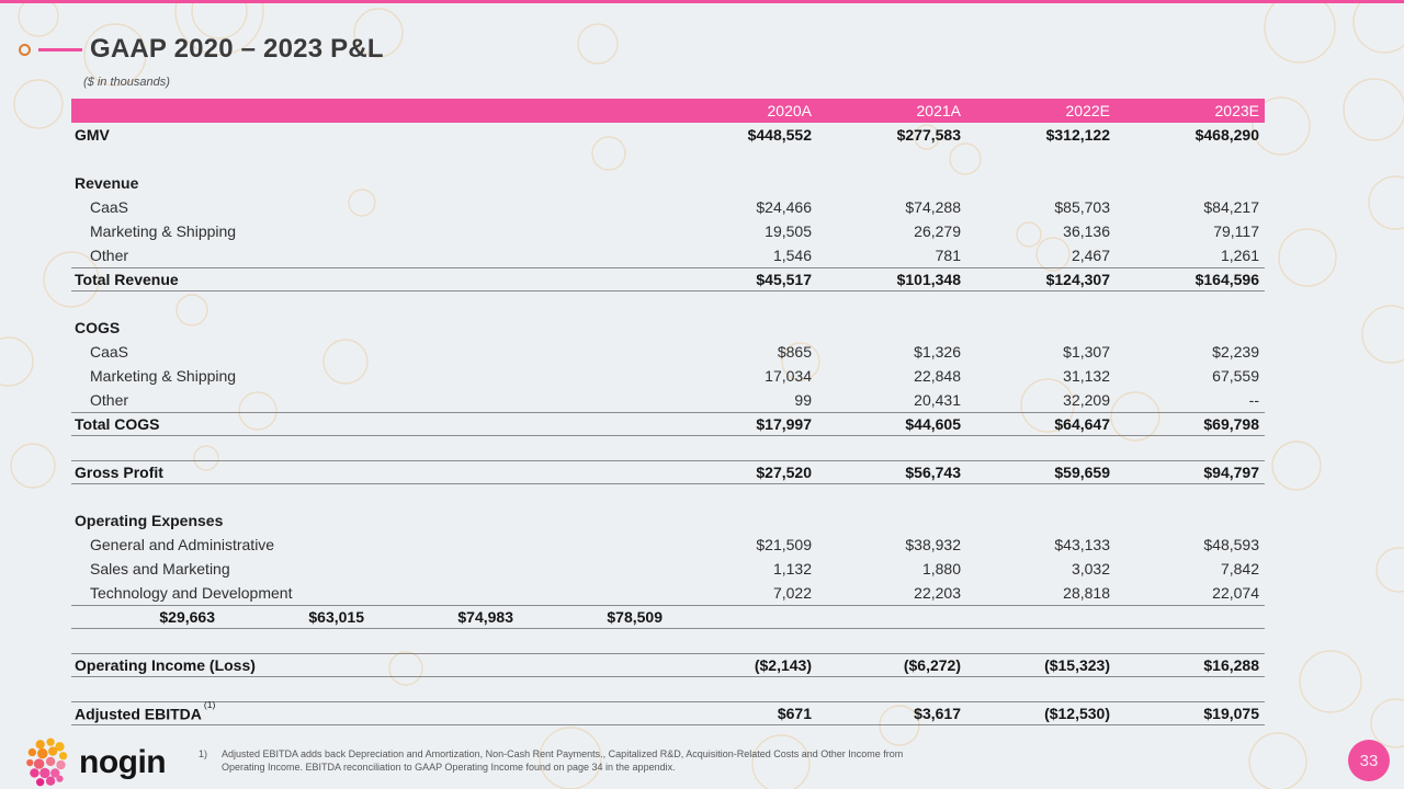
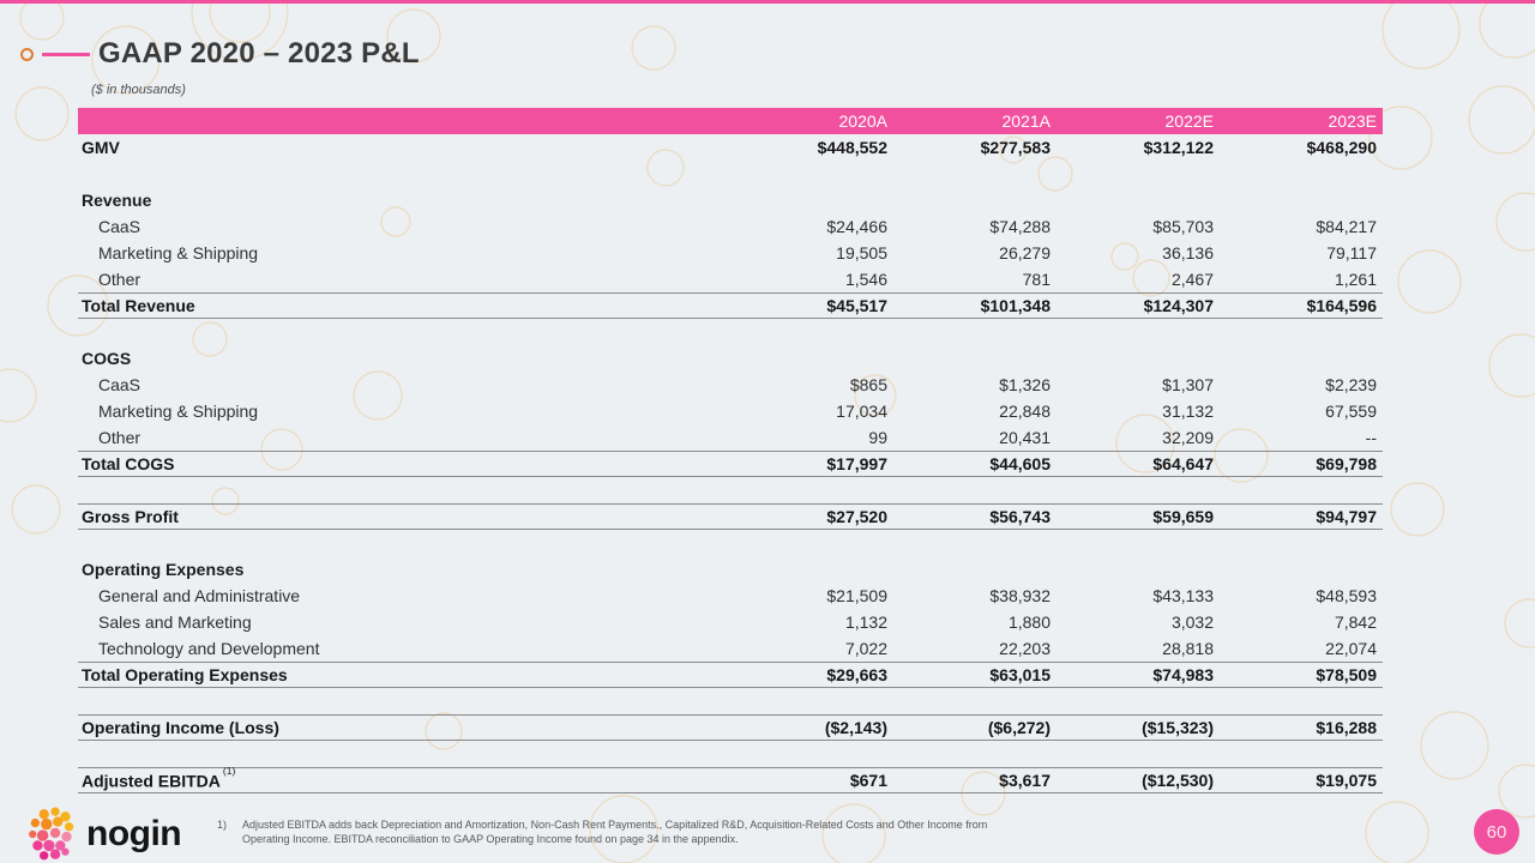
  GAAP 2020 – 2023 P&L
  ($ in thousands)
  2020A
  2021A
  2022E
  2023E
  GMV
  $448,552
  $277,583
  $312,122
  $468,290
  Revenue
  CaaS
  $24,466
  $74,288
  $85,703
  $84,217
  Marketing & Shipping
  19,505
  26,279
  36,136
  79,117
  Other
  1,546
  781
  2,467
  1,261
  Total Revenue
  $45,517
  $101,348
  $124,307
  $164,596
  COGS
  CaaS
  $865
  $1,326
  $1,307
  $2,239
  Marketing & Shipping
  17,034
  22,848
  31,132
  67,559
  Other
  99
  20,431
  32,209
  --
  Total COGS
  $17,997
  $44,605
  $64,647
  $69,798
  Gross Profit
  $27,520
  $56,743
  $59,659
  $94,797
  Operating Expenses
  General and Administrative
  $21,509
  $38,932
  $43,133
  $48,593
  Sales and Marketing
  1,132
  1,880
  3,032
  7,842
  Technology and Development
  7,022
  22,203
  28,818
  22,074
+ Total Operating Expenses
  $29,663
  $63,015
  $74,983
  $78,509
  Operating Income (Loss)
  ($2,143)
  ($6,272)
  ($15,323)
  $16,288
  Adjusted EBITDA(1)
  $671
  $3,617
  ($12,530)
  $19,075
  nogin
  1)
  Adjusted EBITDA adds back Depreciation and Amortization, Non-Cash Rent Payments., Capitalized R&D, Acquisition-Related Costs and Other Income from
  Operating Income. EBITDA reconciliation to GAAP Operating Income found on page 34 in the appendix.
- 33
+ 60
